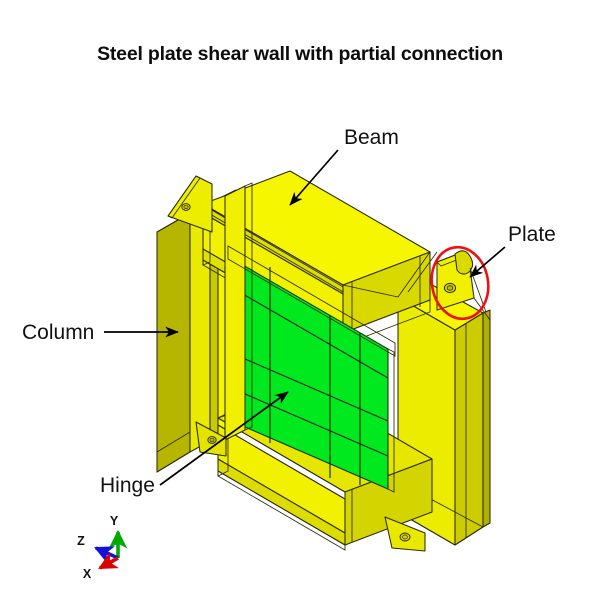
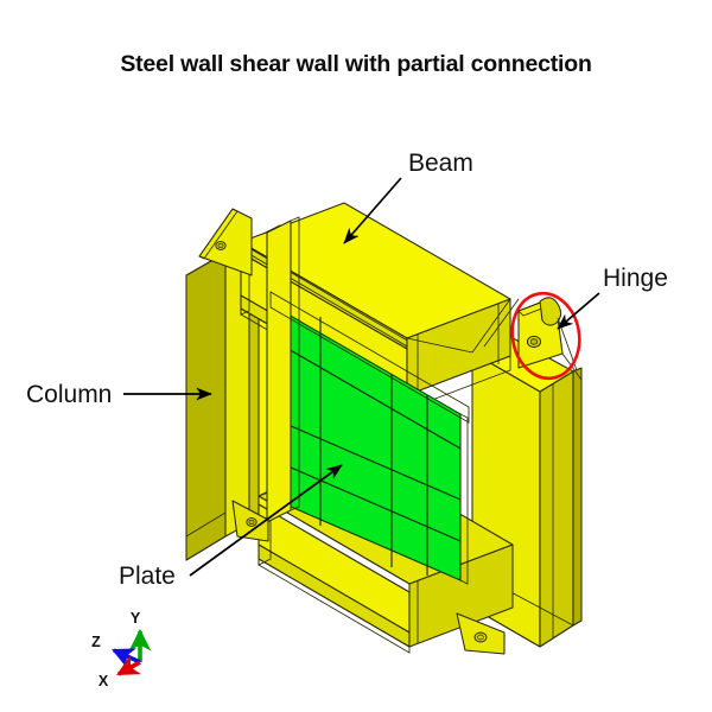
- Steel plate shear wall with partial connection
+ Steel wall shear wall with partial connection
  Beam
- Plate
+ Hinge
  Column
- Hinge
+ Plate
  Y
  Z
  X
